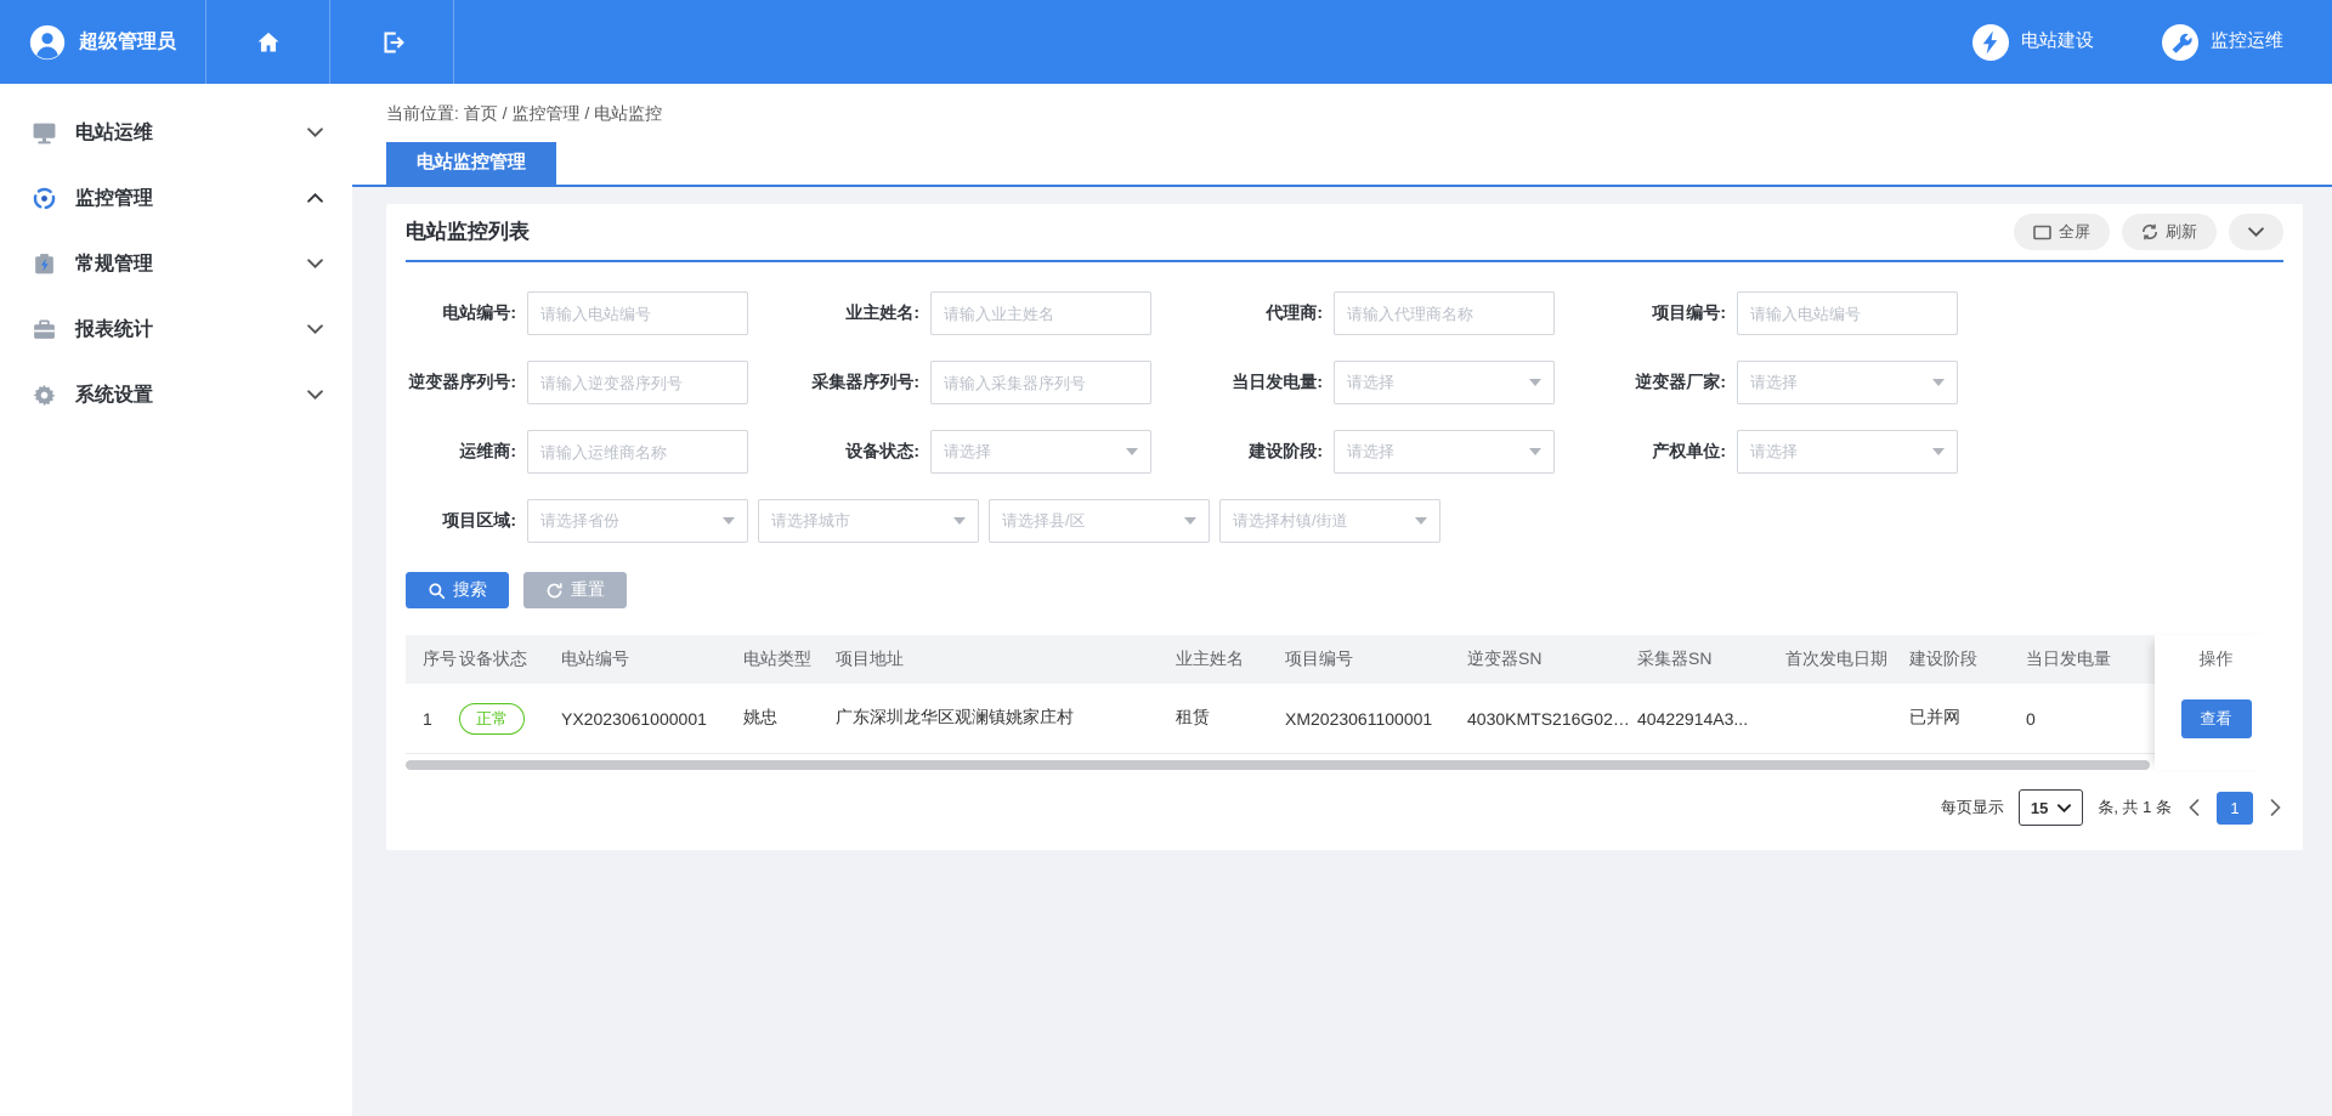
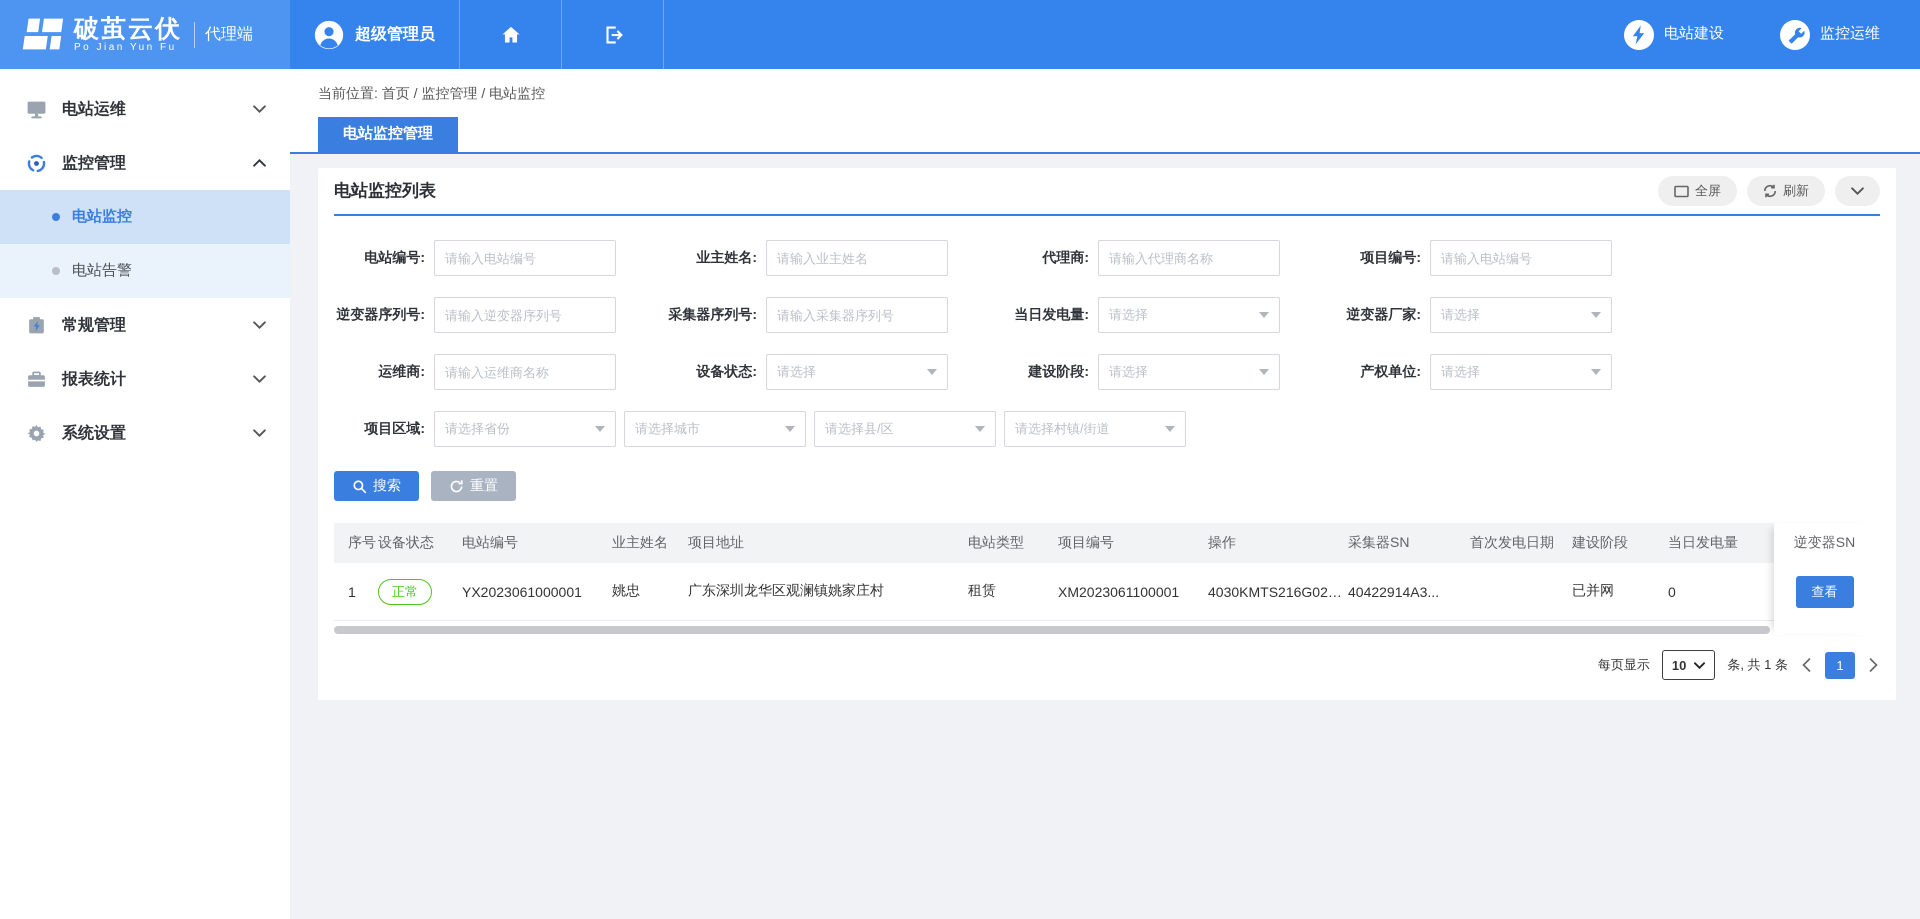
+ 破茧云伏
+ Po Jian Yun Fu
+ 代理端
  超级管理员
  电站建设
  监控运维
  电站运维
  监控管理
+ 电站监控
+ 电站告警
  常规管理
  报表统计
  系统设置
  当前位置: 首页 / 监控管理 / 电站监控
  电站监控管理
  电站监控列表
  全屏
  刷新
  电站编号:
  请输入电站编号
  业主姓名:
  请输入业主姓名
  代理商:
  请输入代理商名称
  项目编号:
  请输入电站编号
  逆变器序列号:
  请输入逆变器序列号
  采集器序列号:
  请输入采集器序列号
  当日发电量:
  请选择
  逆变器厂家:
  请选择
  运维商:
  请输入运维商名称
  设备状态:
  请选择
  建设阶段:
  请选择
  产权单位:
  请选择
  项目区域:
  请选择省份
  请选择城市
  请选择县/区
  请选择村镇/街道
  搜索
  重置
  序号
  设备状态
  电站编号
- 电站类型
+ 业主姓名
  项目地址
- 业主姓名
+ 电站类型
  项目编号
- 逆变器SN
+ 操作
  采集器SN
  首次发电日期
  建设阶段
  当日发电量
  1
  正常
  YX2023061000001
  姚忠
  广东深圳龙华区观澜镇姚家庄村
  租赁
  XM2023061100001
  4030KMTS216G0213.
  40422914A3...
  已并网
  0
- 操作
+ 逆变器SN
  查看
  每页显示
- 15
+ 10
  条, 共 1 条
  1
